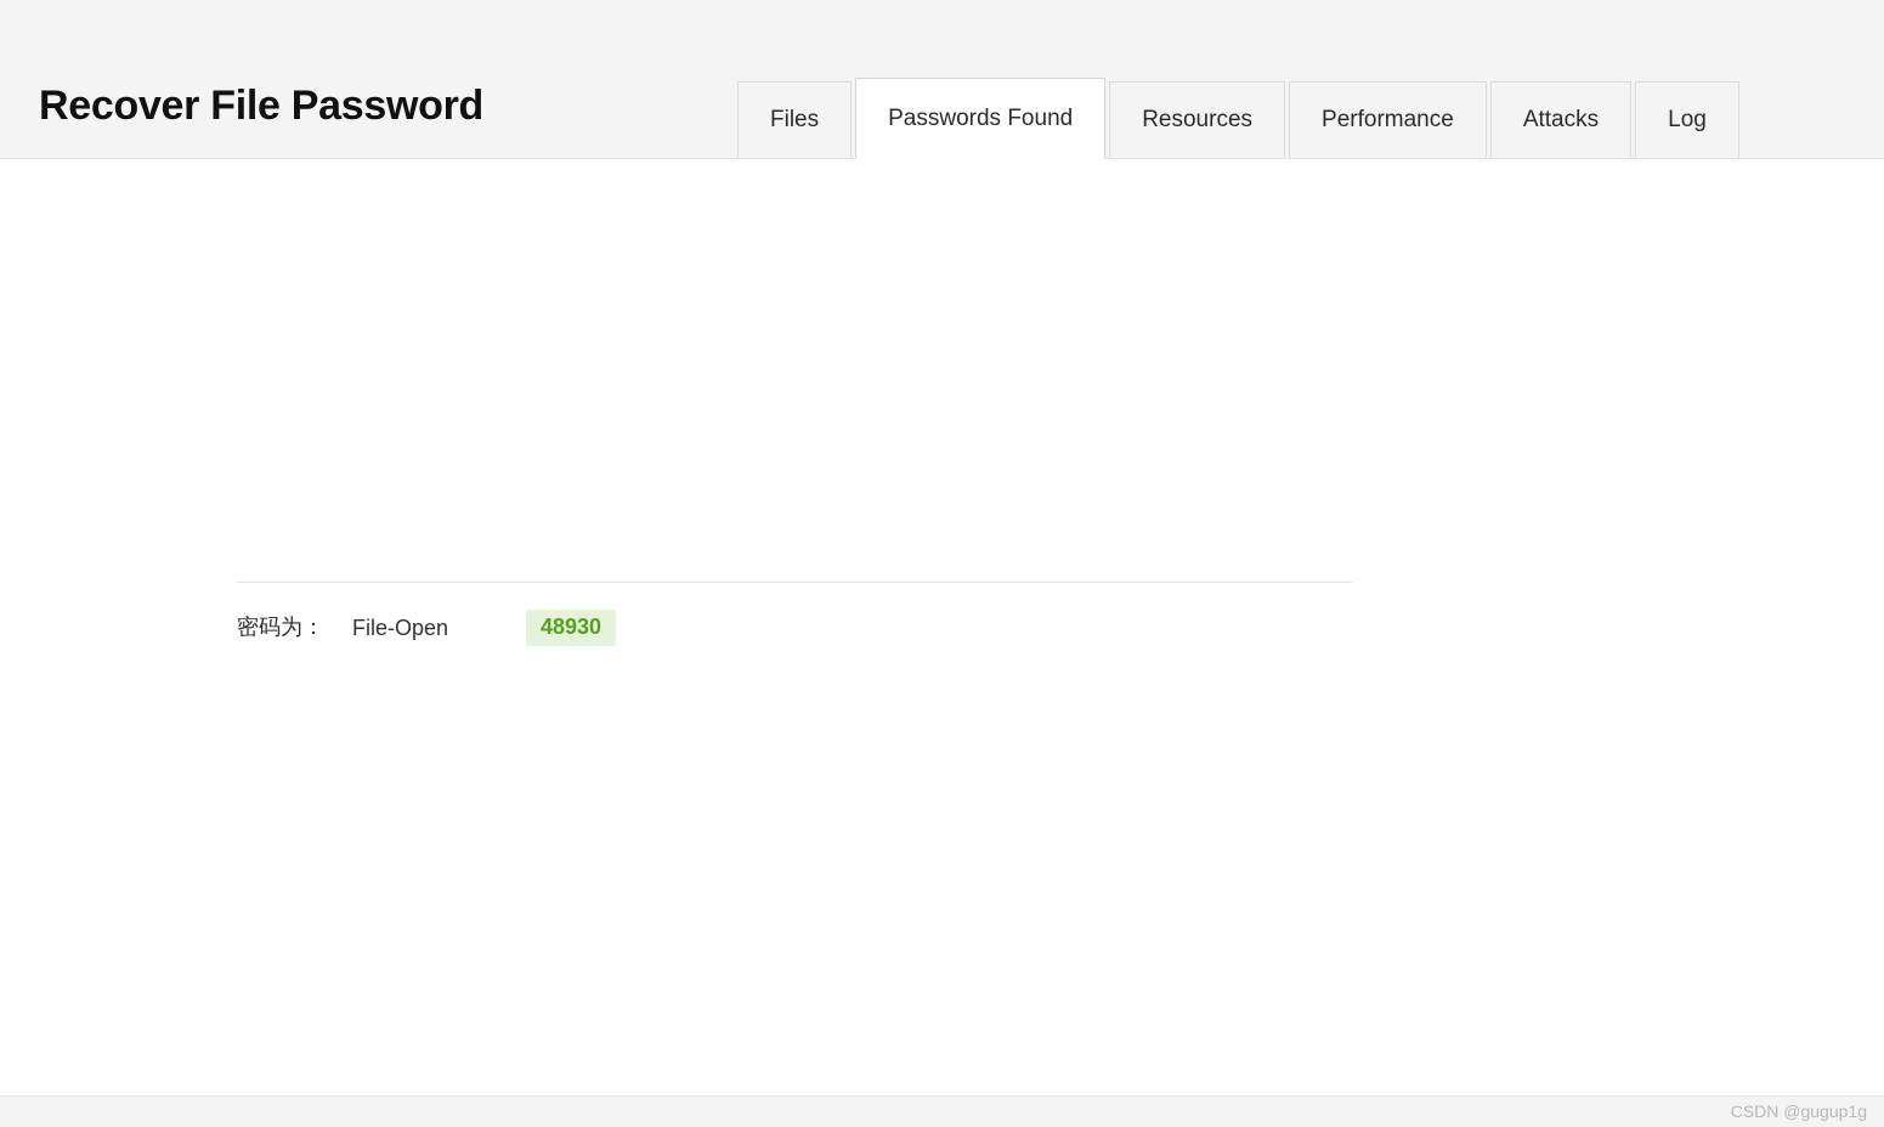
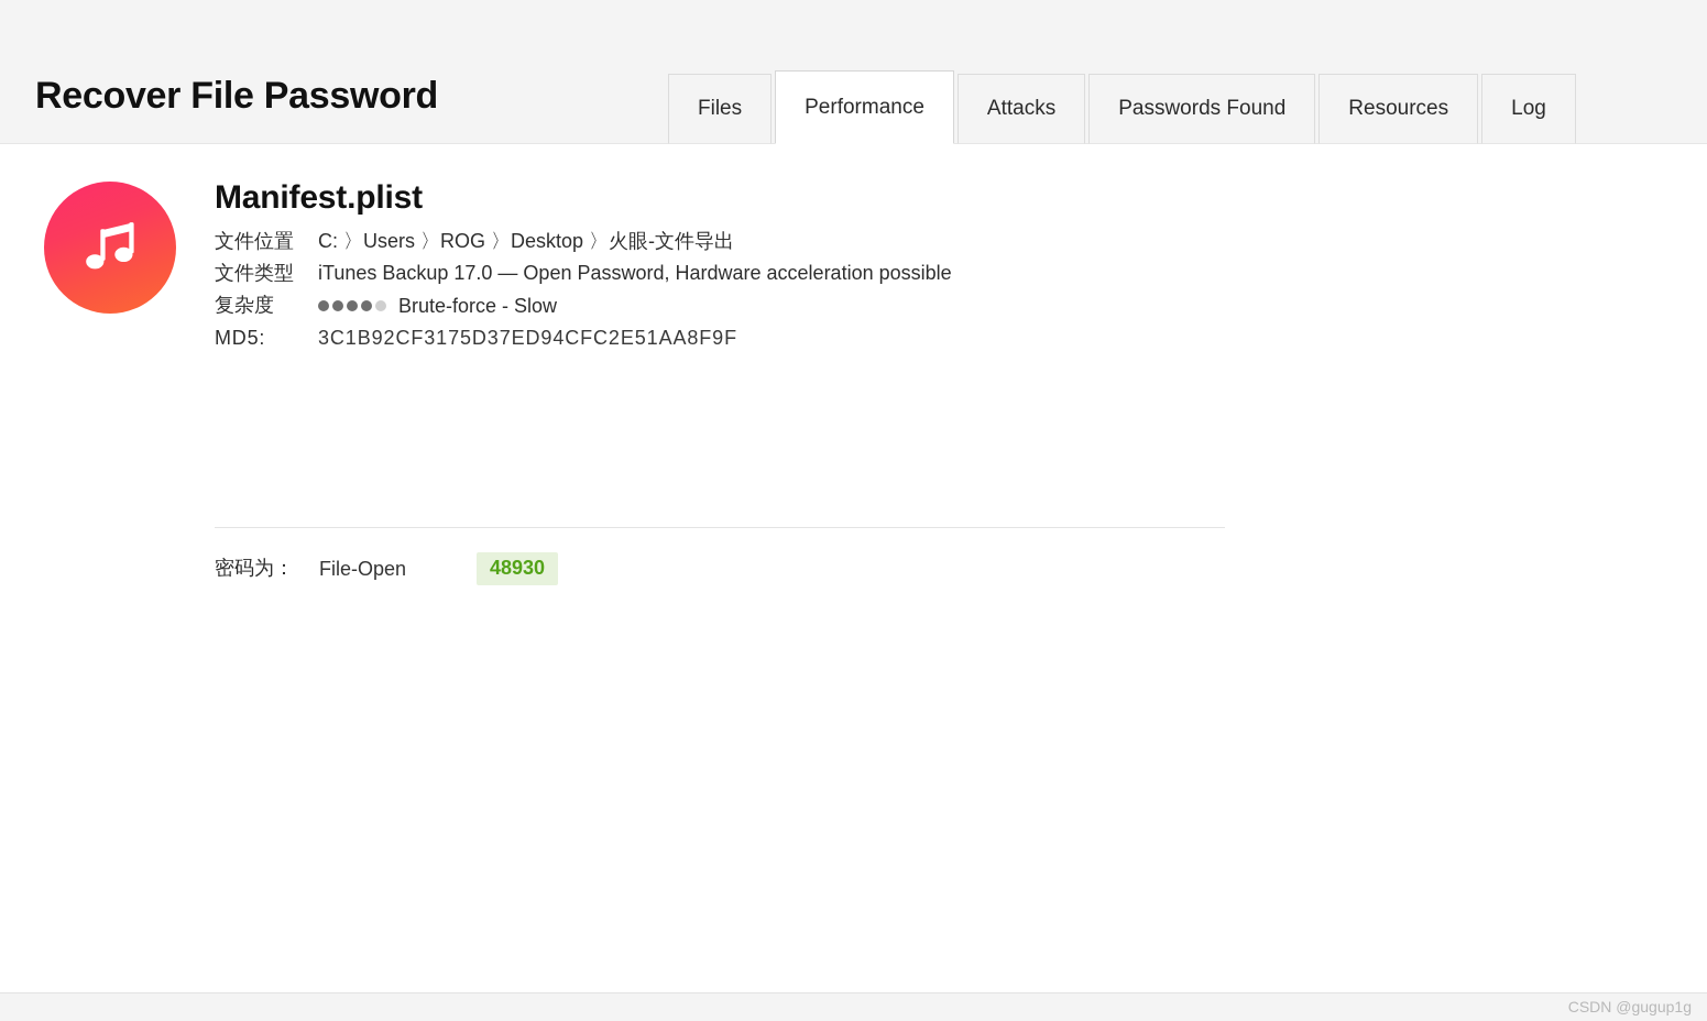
  Recover File Password
  Files
- Passwords Found
+ Performance
- Resources
+ Attacks
- Performance
+ Passwords Found
- Attacks
+ Resources
  Log
+ Manifest.plist
+ 文件位置	C: 〉Users 〉ROG 〉Desktop 〉火眼-文件导出
+ 文件类型	iTunes Backup 17.0 — Open Password, Hardware acceleration possible
+ 复杂度	Brute-force - Slow
+ MD5:	3C1B92CF3175D37ED94CFC2E51AA8F9F
  密码为：
  File-Open
  48930
  CSDN @gugup1g
